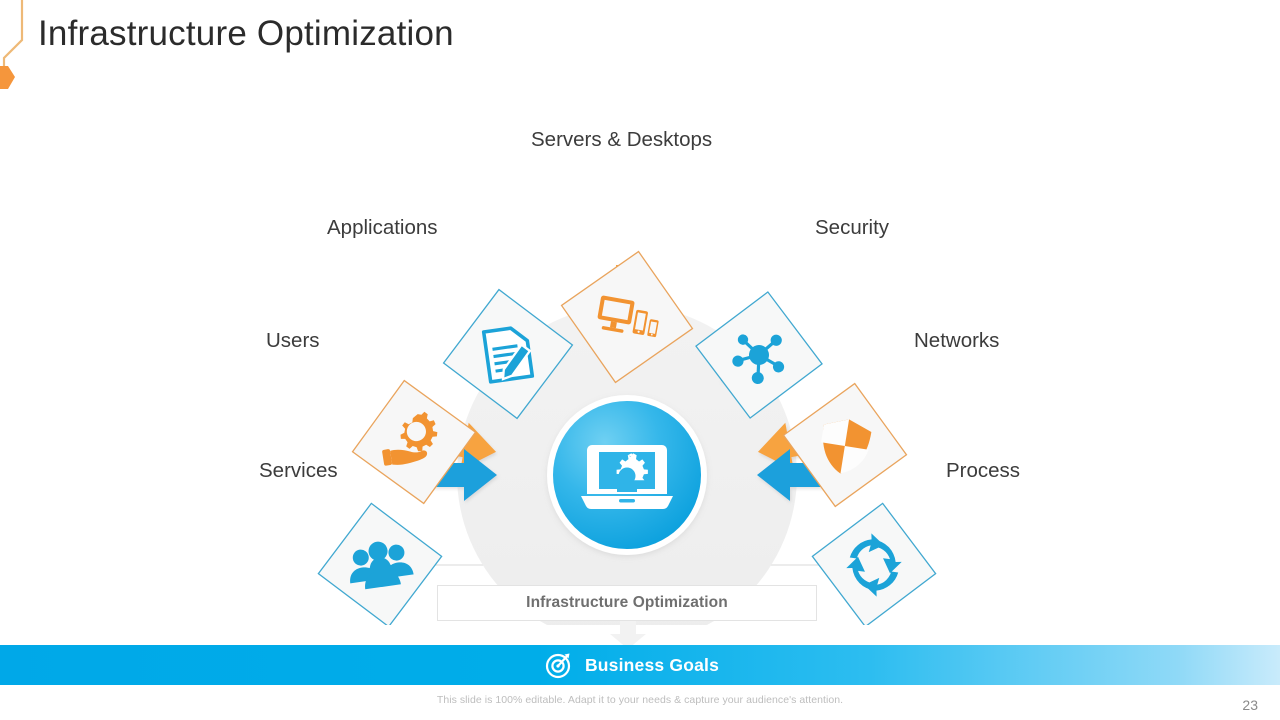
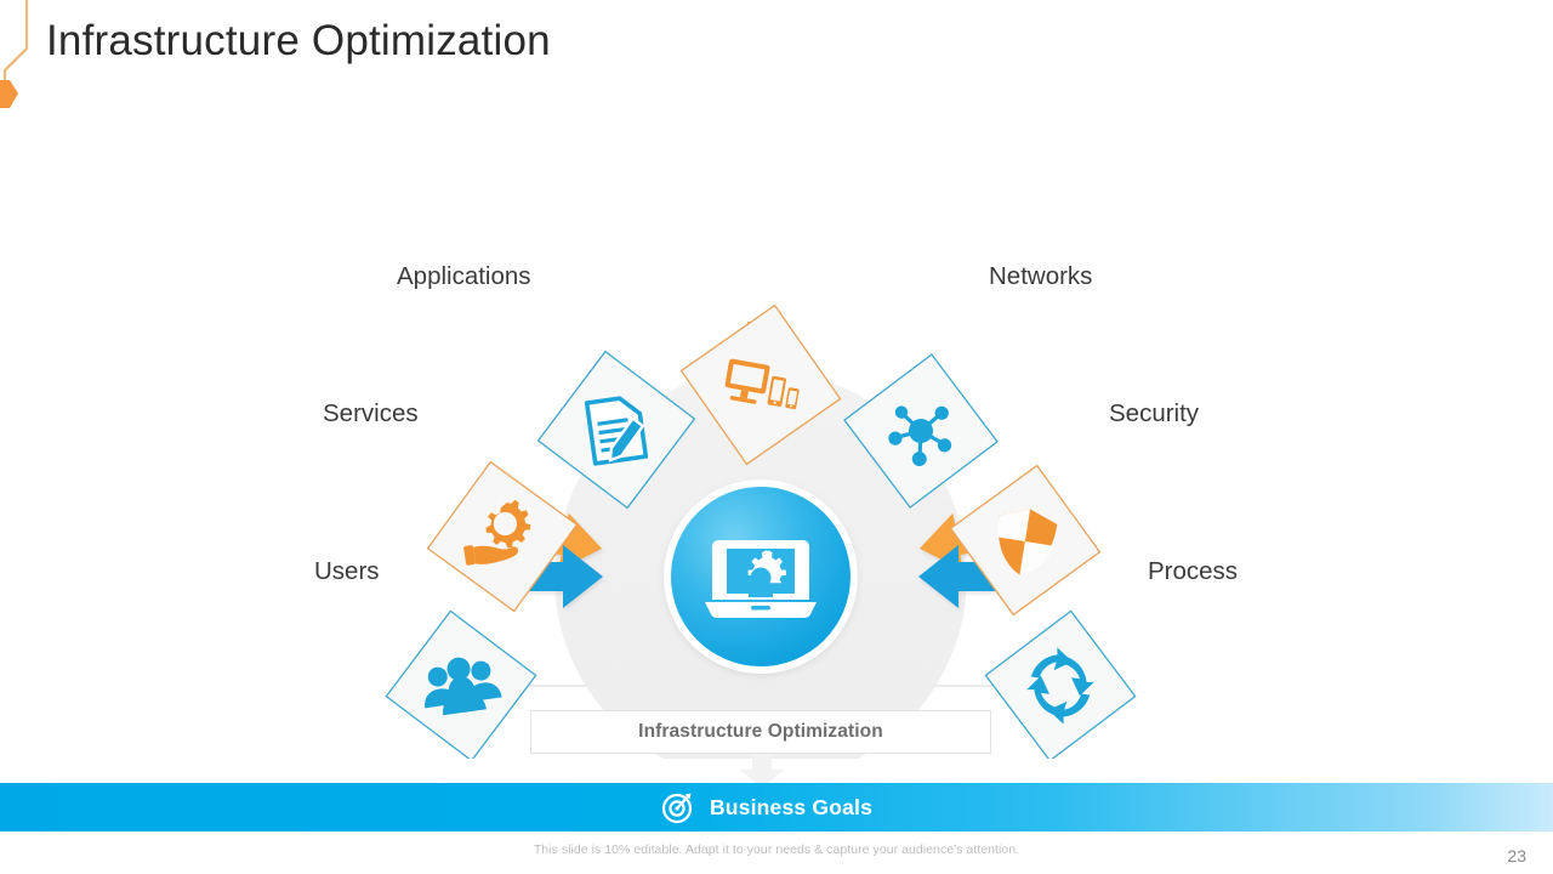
  Infrastructure Optimization
  Applications
- Servers & Desktops
- Security
+ Networks
- Users
+ Services
- Networks
+ Security
- Services
+ Users
  Process
  Infrastructure Optimization
  Business Goals
- This slide is 100% editable. Adapt it to your needs & capture your audience's attention.
+ This slide is 10% editable. Adapt it to your needs & capture your audience's attention.
  23
